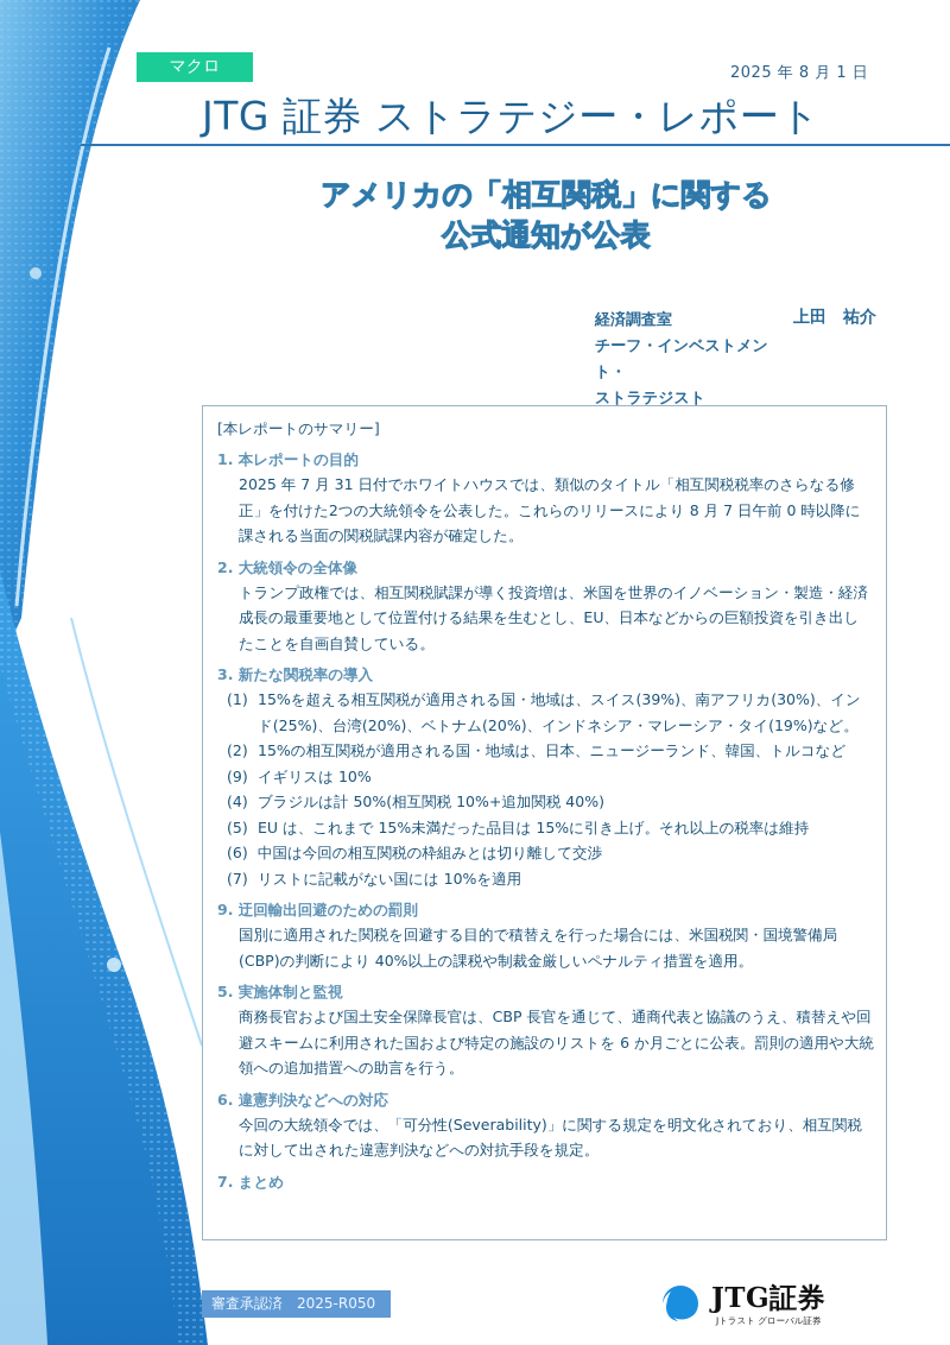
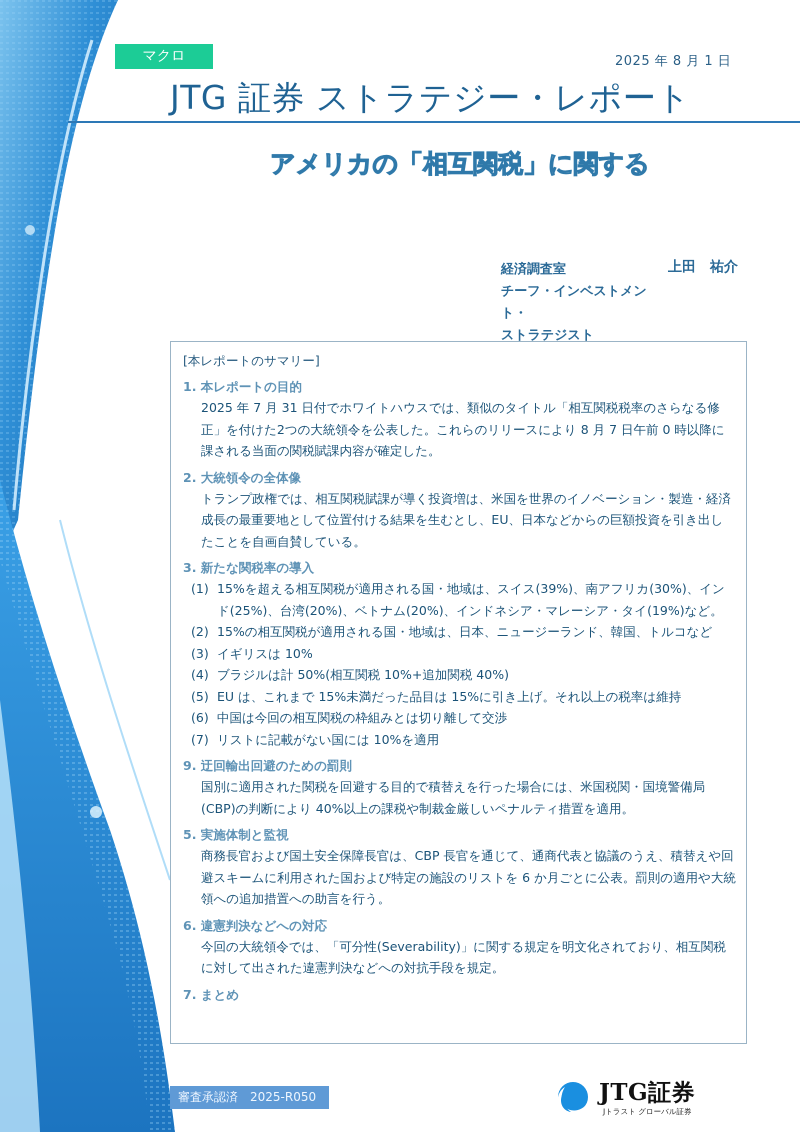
  マクロ
  2025 年 8 月 1 日
  JTG 証券 ストラテジー・レポート
  アメリカの「相互関税」に関する
- 公式通知が公表
  経済調査室
  チーフ・インベストメント・
  ストラテジスト
  上田 祐介
  [本レポートのサマリー]
  1. 本レポートの目的
  2025 年 7 月 31 日付でホワイトハウスでは、類似のタイトル「相互関税税率のさらなる修正」を付けた2つの大統領令を公表した。これらのリリースにより 8 月 7 日午前 0 時以降に課される当面の関税賦課内容が確定した。
  2. 大統領令の全体像
  トランプ政権では、相互関税賦課が導く投資増は、米国を世界のイノベーション・製造・経済成長の最重要地として位置付ける結果を生むとし、EU、日本などからの巨額投資を引き出したことを自画自賛している。
  3. 新たな関税率の導入
  (1)
  15%を超える相互関税が適用される国・地域は、スイス(39%)、南アフリカ(30%)、インド(25%)、台湾(20%)、ベトナム(20%)、インドネシア・マレーシア・タイ(19%)など。
  (2)
  15%の相互関税が適用される国・地域は、日本、ニュージーランド、韓国、トルコなど
- (9)
+ (3)
  イギリスは 10%
  (4)
  ブラジルは計 50%(相互関税 10%+追加関税 40%)
  (5)
  EU は、これまで 15%未満だった品目は 15%に引き上げ。それ以上の税率は維持
  (6)
  中国は今回の相互関税の枠組みとは切り離して交渉
  (7)
  リストに記載がない国には 10%を適用
  9. 迂回輸出回避のための罰則
  国別に適用された関税を回避する目的で積替えを行った場合には、米国税関・国境警備局(CBP)の判断により 40%以上の課税や制裁金厳しいペナルティ措置を適用。
  5. 実施体制と監視
  商務長官および国土安全保障長官は、CBP 長官を通じて、通商代表と協議のうえ、積替えや回避スキームに利用された国および特定の施設のリストを 6 か月ごとに公表。罰則の適用や大統領への追加措置への助言を行う。
  6. 違憲判決などへの対応
  今回の大統領令では、「可分性(Severability)」に関する規定を明文化されており、相互関税に対して出された違憲判決などへの対抗手段を規定。
  7. まとめ
  審査承認済 2025-R050
  JTG証券
  Jトラスト グローバル証券
